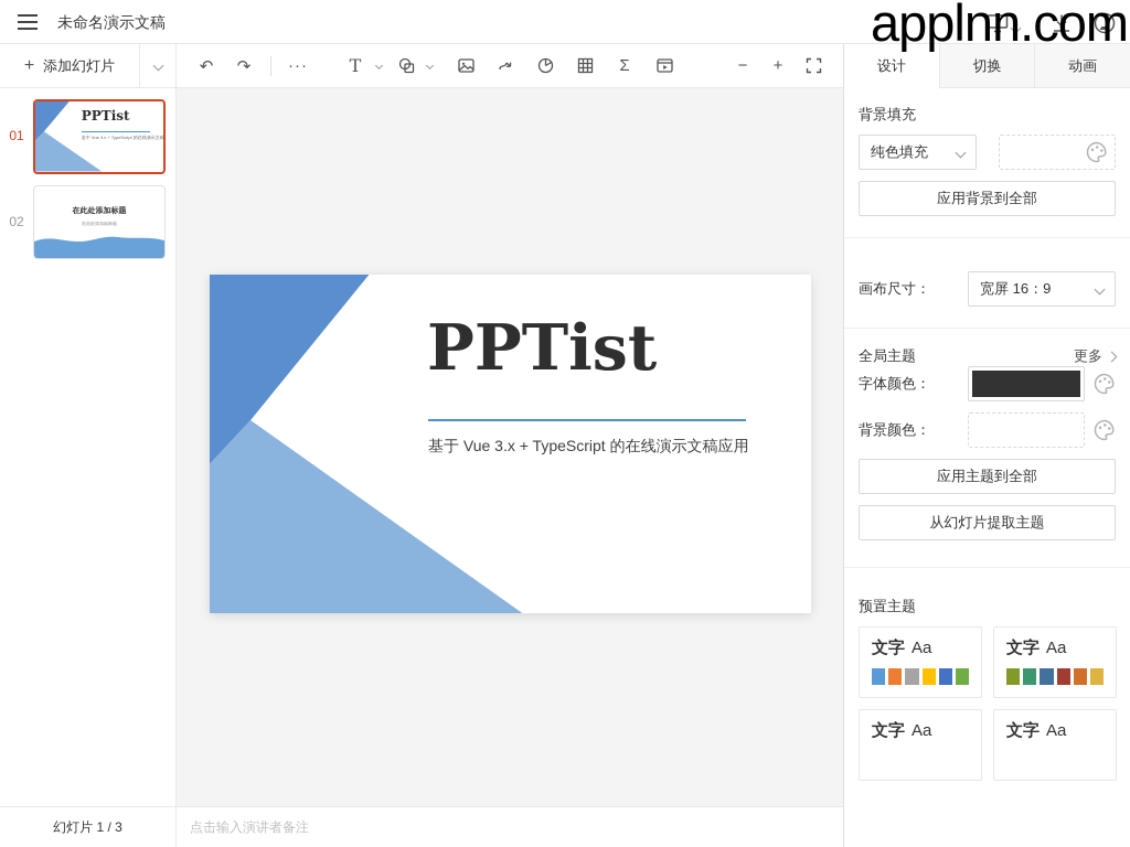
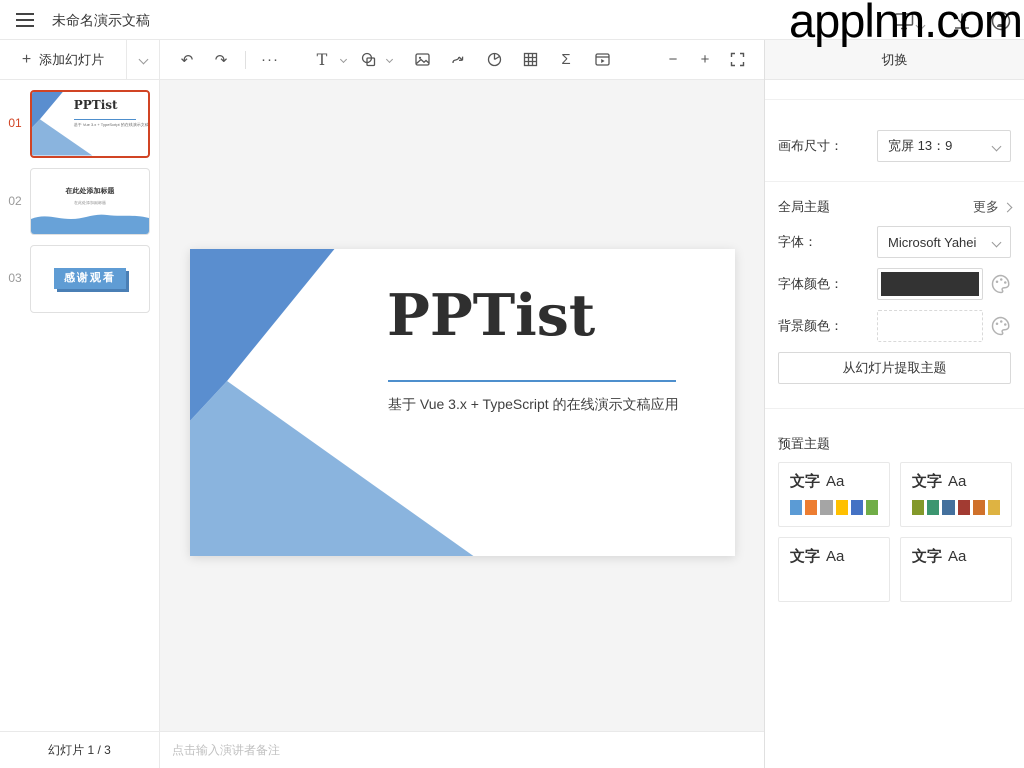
  未命名演示文稿
  applnn.com
  +
  添加幻灯片
  01
  PPTist
  02
+ 03
+ 感谢观看
  ↶
  ↷
  ···
  T
  Σ
  −
  +
  PPTist
  基于 Vue 3.x + TypeScript 的在线演示文稿应用
- 设计
  切换
- 动画
- 背景填充
- 纯色填充
- 应用背景到全部
  画布尺寸：
- 宽屏 16：9
+ 宽屏 13：9
  全局主题
  更多
+ 字体：
+ Microsoft Yahei
  字体颜色：
  背景颜色：
- 应用主题到全部
  从幻灯片提取主题
  预置主题
  文字 Aa
  文字 Aa
  文字 Aa
  文字 Aa
  幻灯片 1 / 3
  点击输入演讲者备注
